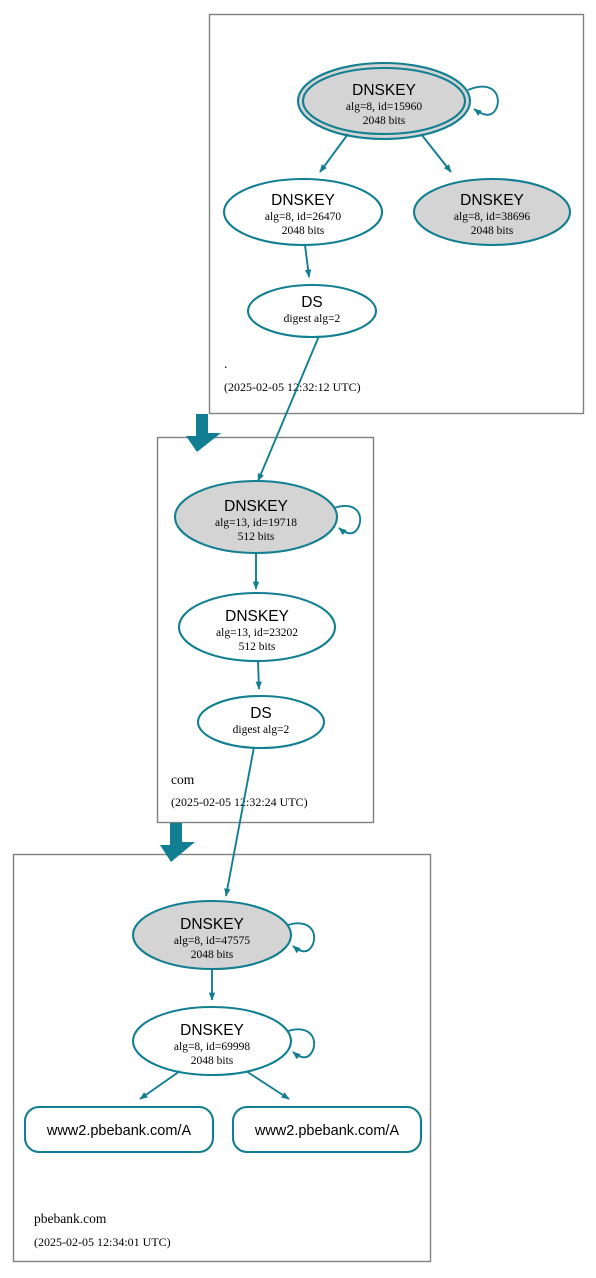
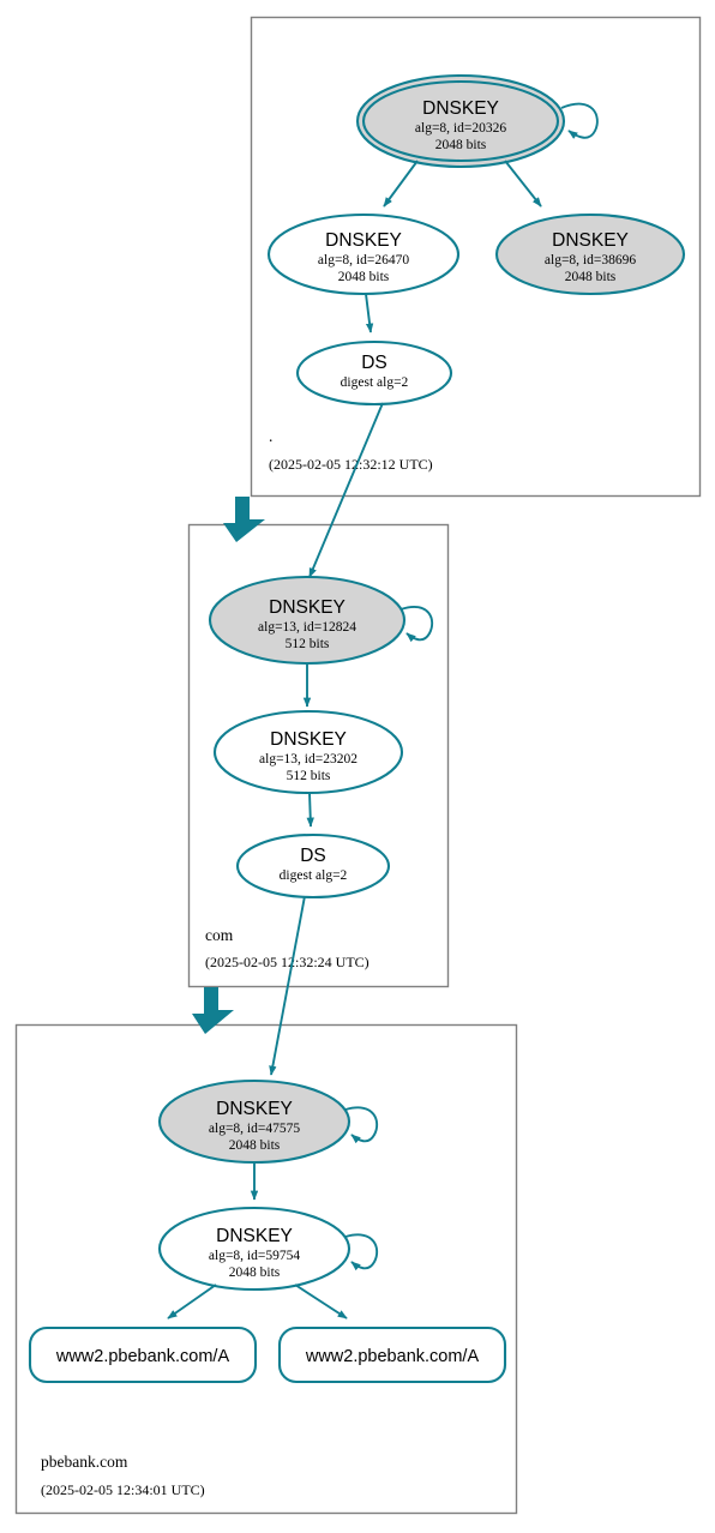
  .
  (2025-02-05 12:32:12 UTC)
  DNSKEY
- alg=8, id=15960
+ alg=8, id=20326
  2048 bits
  DNSKEY
  alg=8, id=26470
  2048 bits
  DNSKEY
  alg=8, id=38696
  2048 bits
  DS
  digest alg=2
  com
  (2025-02-05 1:32:24 UTC)
  DNSKEY
- alg=13, id=19718
+ alg=13, id=12824
  512 bits
  DNSKEY
  alg=13, id=23202
  512 bits
  DS
  digest alg=2
  pbebank.com
  (2025-02-05 12:34:01 UTC)
  DNSKEY
  alg=8, id=47575
  2048 bits
  DNSKEY
- alg=8, id=69998
+ alg=8, id=59754
  2048 bits
  www2.pbebank.com/A
  www2.pbebank.com/A
